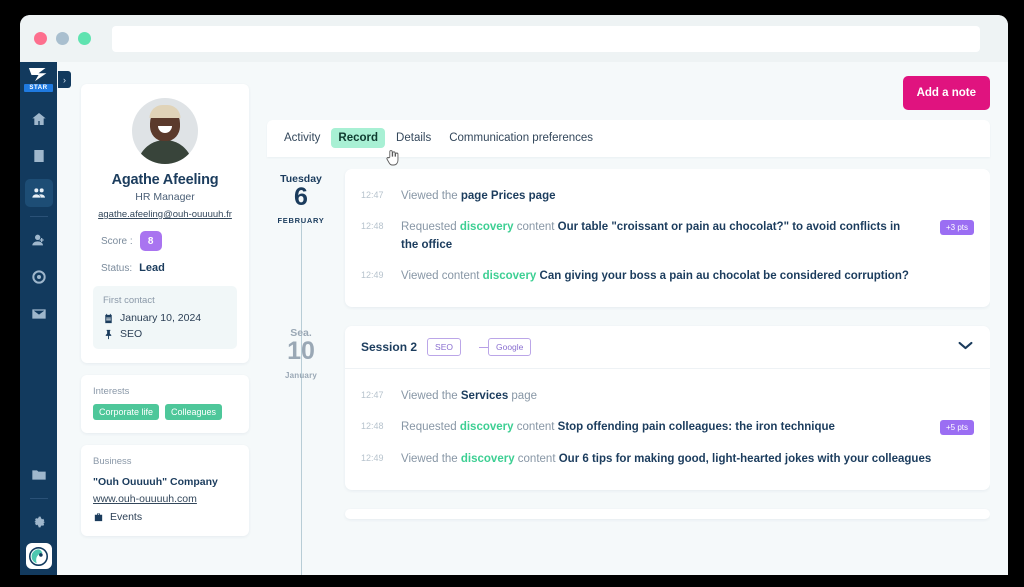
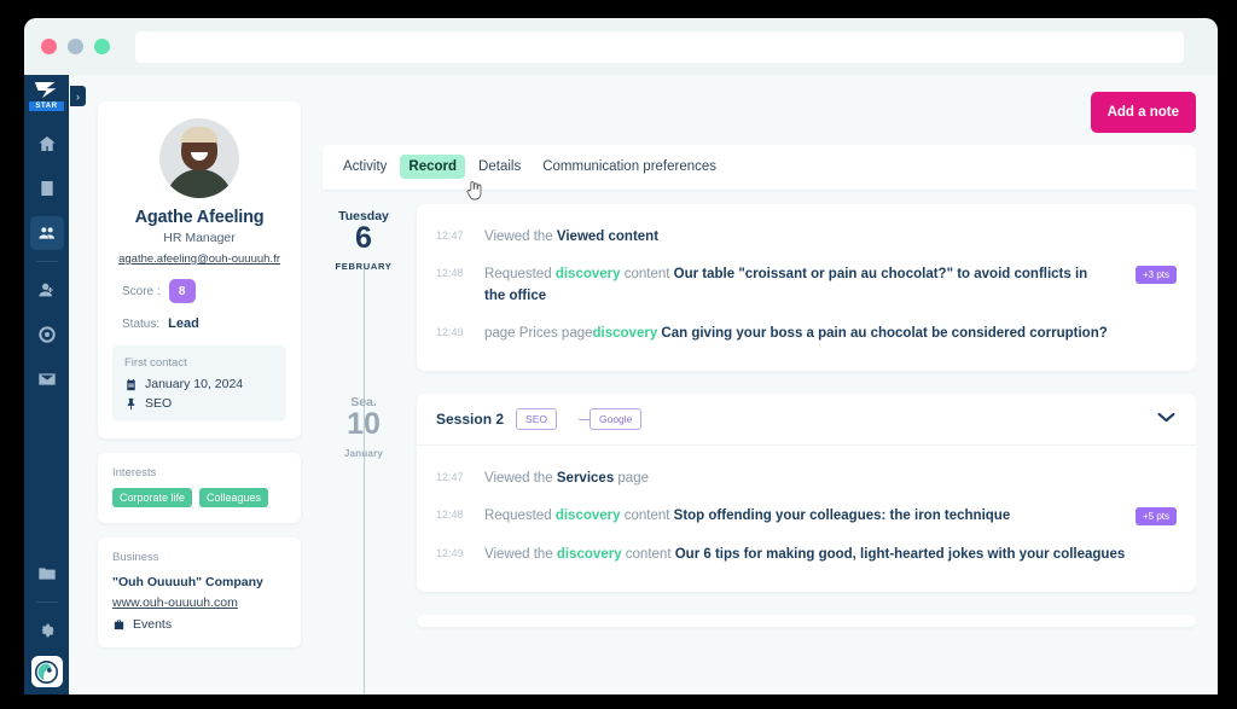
  ›
  Agathe Afeeling
  HR Manager
  agathe.afeeling@ouh-ouuuuh.fr
  Score :
  8
  Status:
  Lead
  First contact
  January 10, 2024
  SEO
  Interests
  Corporate life
  Colleagues
  Business
  "Ouh Ouuuuh" Company
  www.ouh-ouuuuh.com
  Events
  Add a note
  Activity
  Record
  Details
  Communication preferences
  Tuesday
  6
  FEBRUARY
  Sea.
  10
  January
  12:47
- Viewed the page Prices page
+ Viewed the Viewed content
  12:48
  Requested discovery content Our table "croissant or pain au chocolat?" to avoid conflicts in the office
  +3 pts
  12:49
- Viewed content discovery Can giving your boss a pain au chocolat be considered corruption?
+ page Prices pagediscovery Can giving your boss a pain au chocolat be considered corruption?
  Session 2
  SEO
  Google
  12:47
  Viewed the Services page
  12:48
- Requested discovery content Stop offending pain colleagues: the iron technique
+ Requested discovery content Stop offending your colleagues: the iron technique
  +5 pts
  12:49
  Viewed the discovery content Our 6 tips for making good, light-hearted jokes with your colleagues
